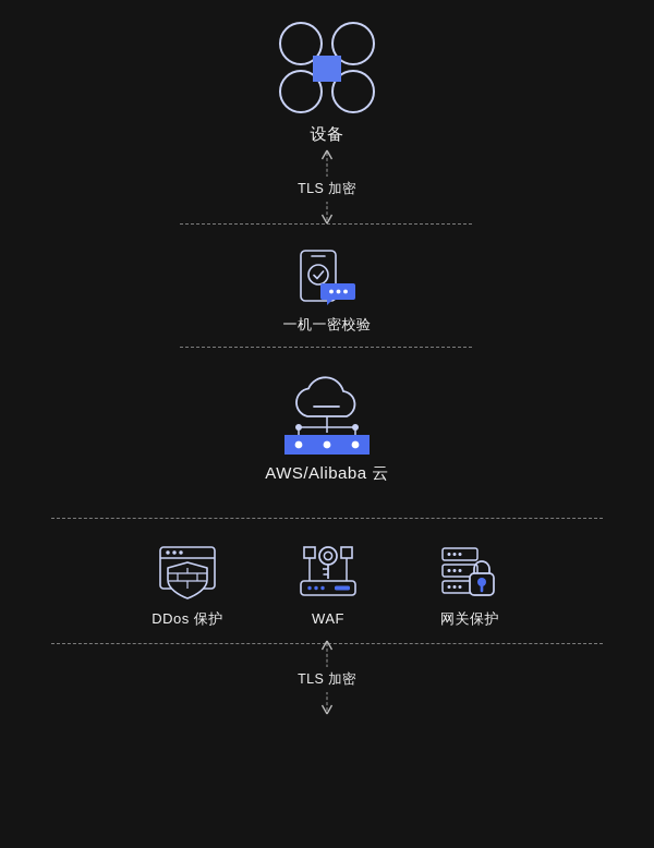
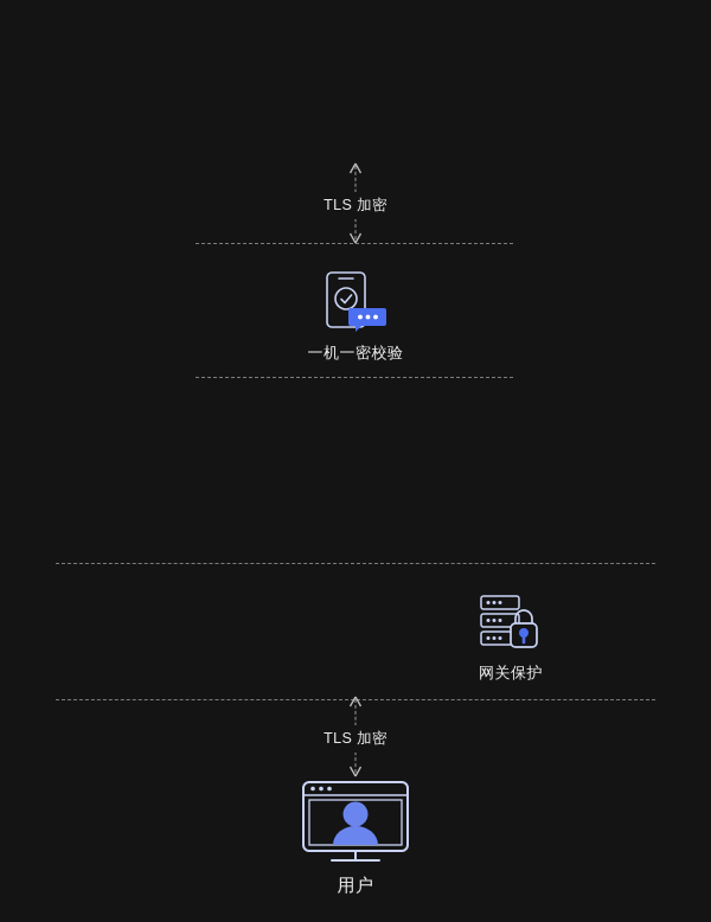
- 设备
  TLS 加密
  一机一密校验
- AWS/Alibaba 云
- DDos 保护
- WAF
  网关保护
  TLS 加密
+ 用户
